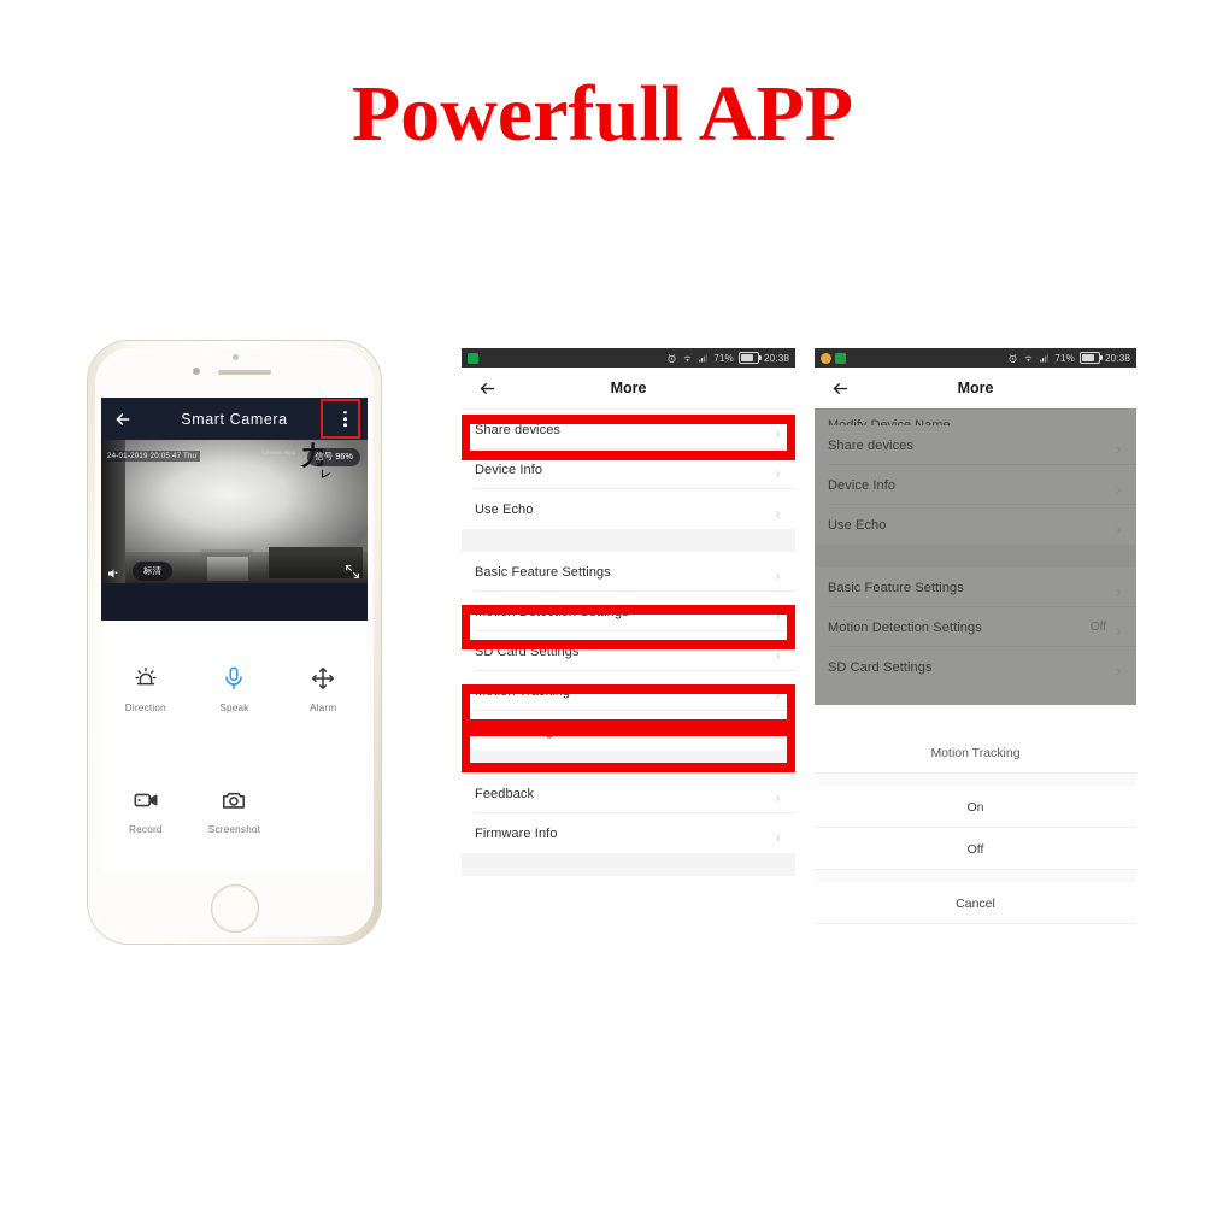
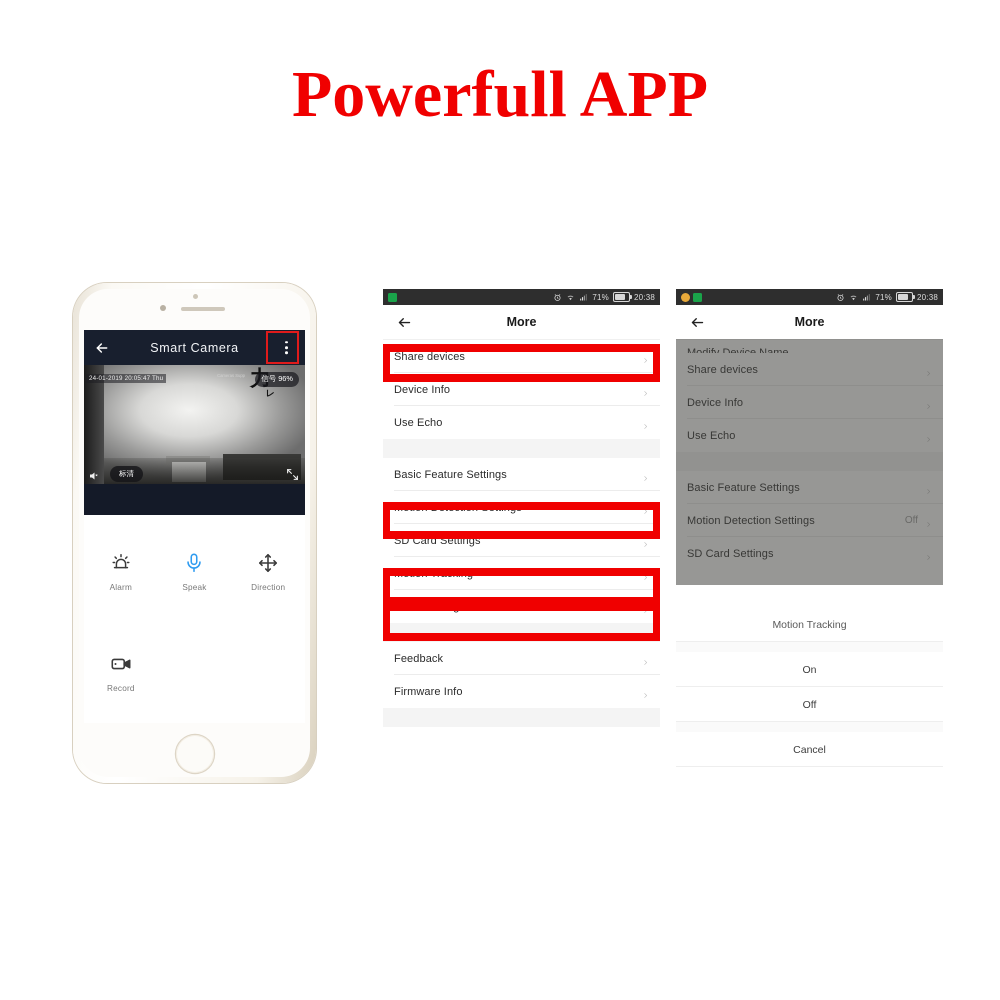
  Powerfull APP
  Smart Camera
  力
  レ
  信号 96%
  标清
- Direction
+ Alarm
  Speak
- Alarm
+ Direction
  Record
- Screenshot
  71%
  20:38
  More
  Share devices
  Device Info
  Use Echo
  Basic Feature Settings
  Motion Detection Settings
  Off
  SD Card Settings
  Motion Tracking
  Off
  Cloud Storage
  Not active
  Feedback
  Firmware Info
  71%
  20:38
  More
  Share devices
  Device Info
  Use Echo
  Basic Feature Settings
  Motion Detection Settings
  Off
  SD Card Settings
  Motion Tracking
  On
  Off
  Cancel
